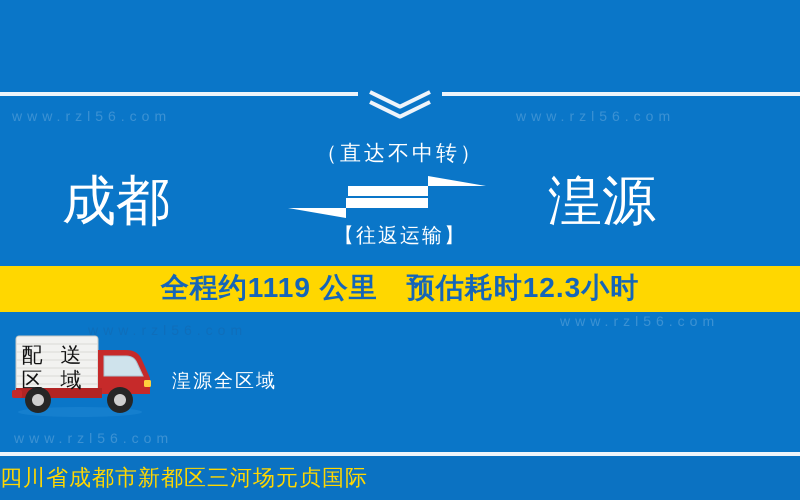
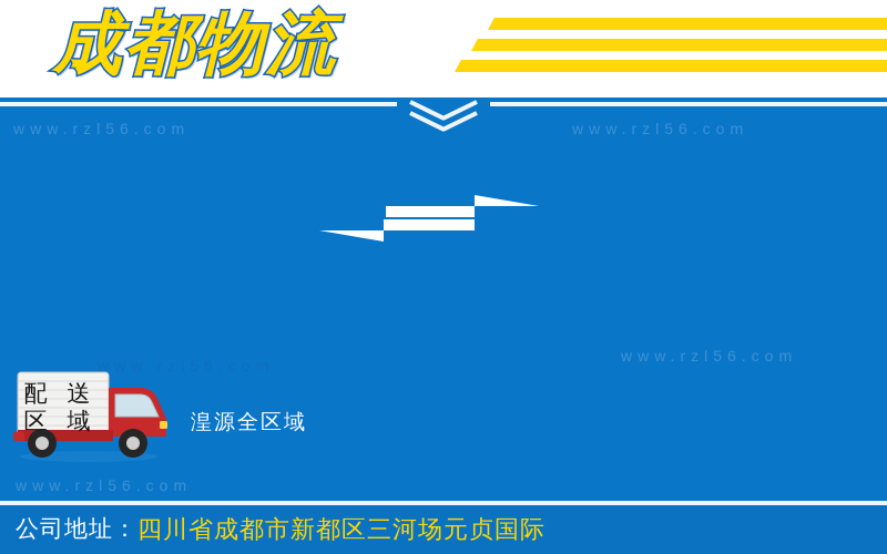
+ 成都物流
  www.rzl56.com
  www.rzl56.com
- 成都
- 湟源
- （直达不中转）
- 【往返运输】
- 全程约1119 公里 预估耗时12.3小时
  www.rzl56.com
  www.rzl56.com
  配
  送
  区
  域
  湟源全区域
  www.rzl56.com
+ 公司地址：
  四川省成都市新都区三河场元贞国际
